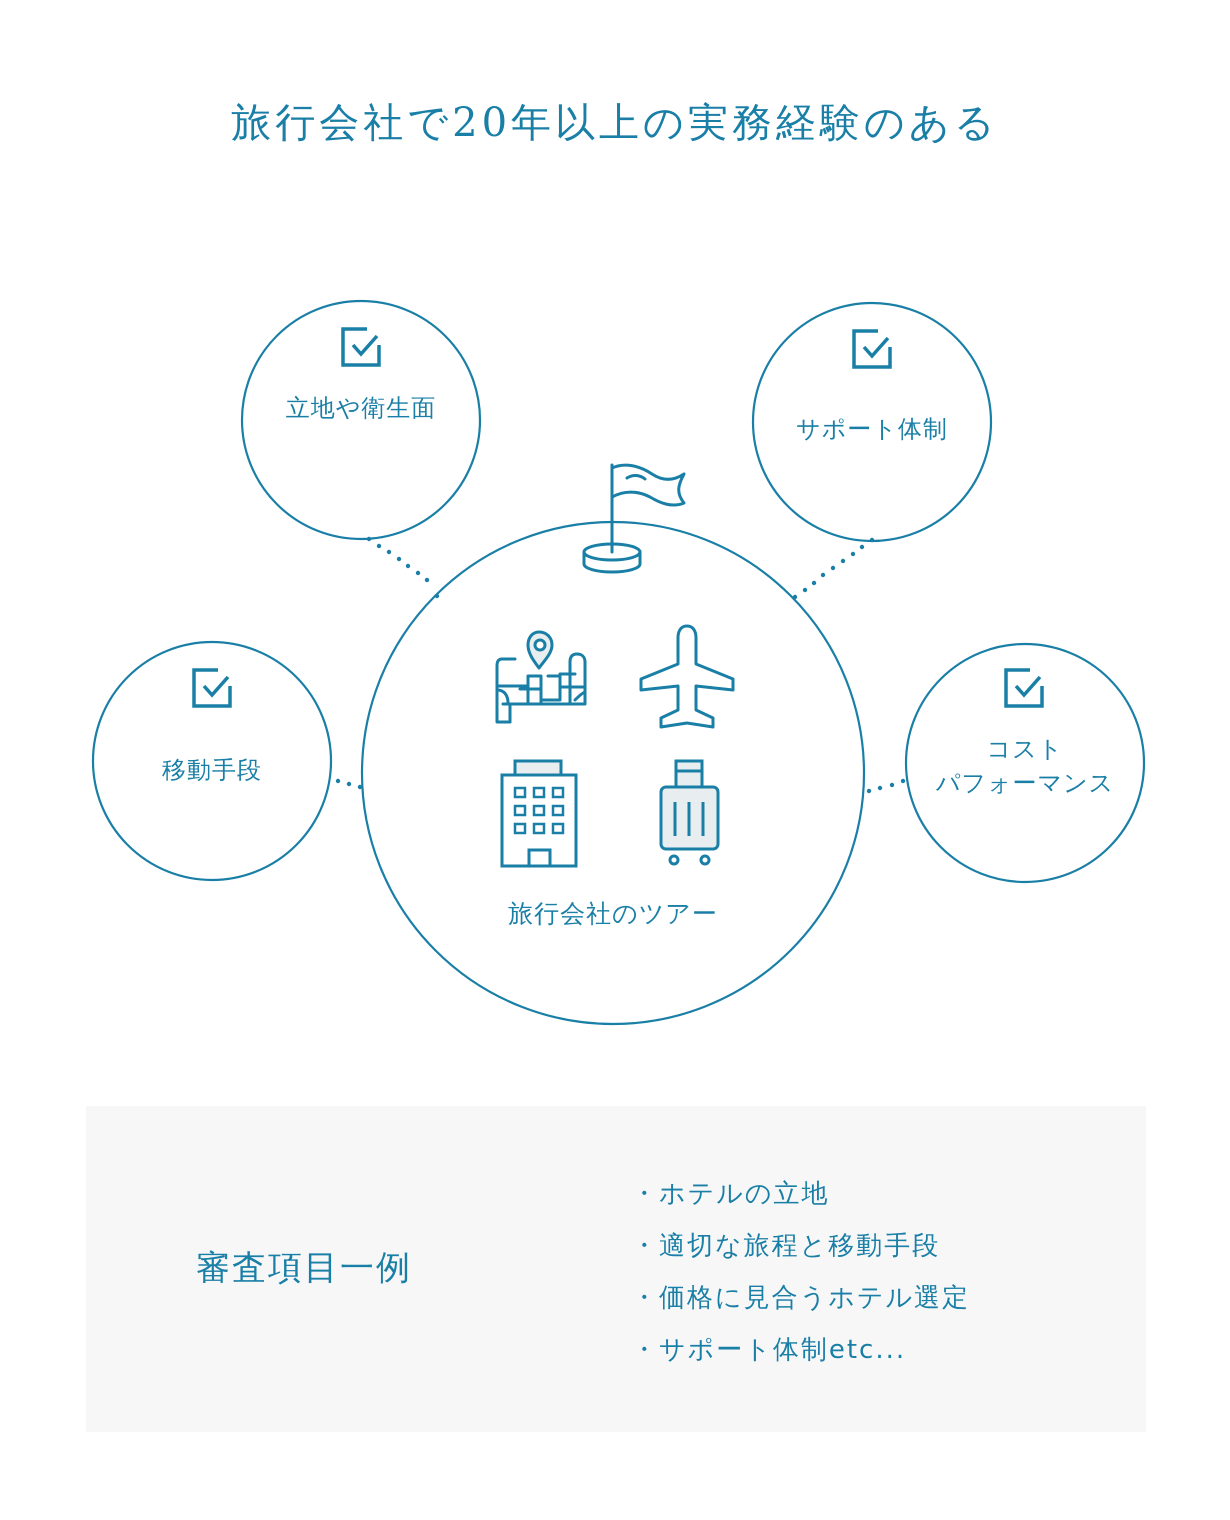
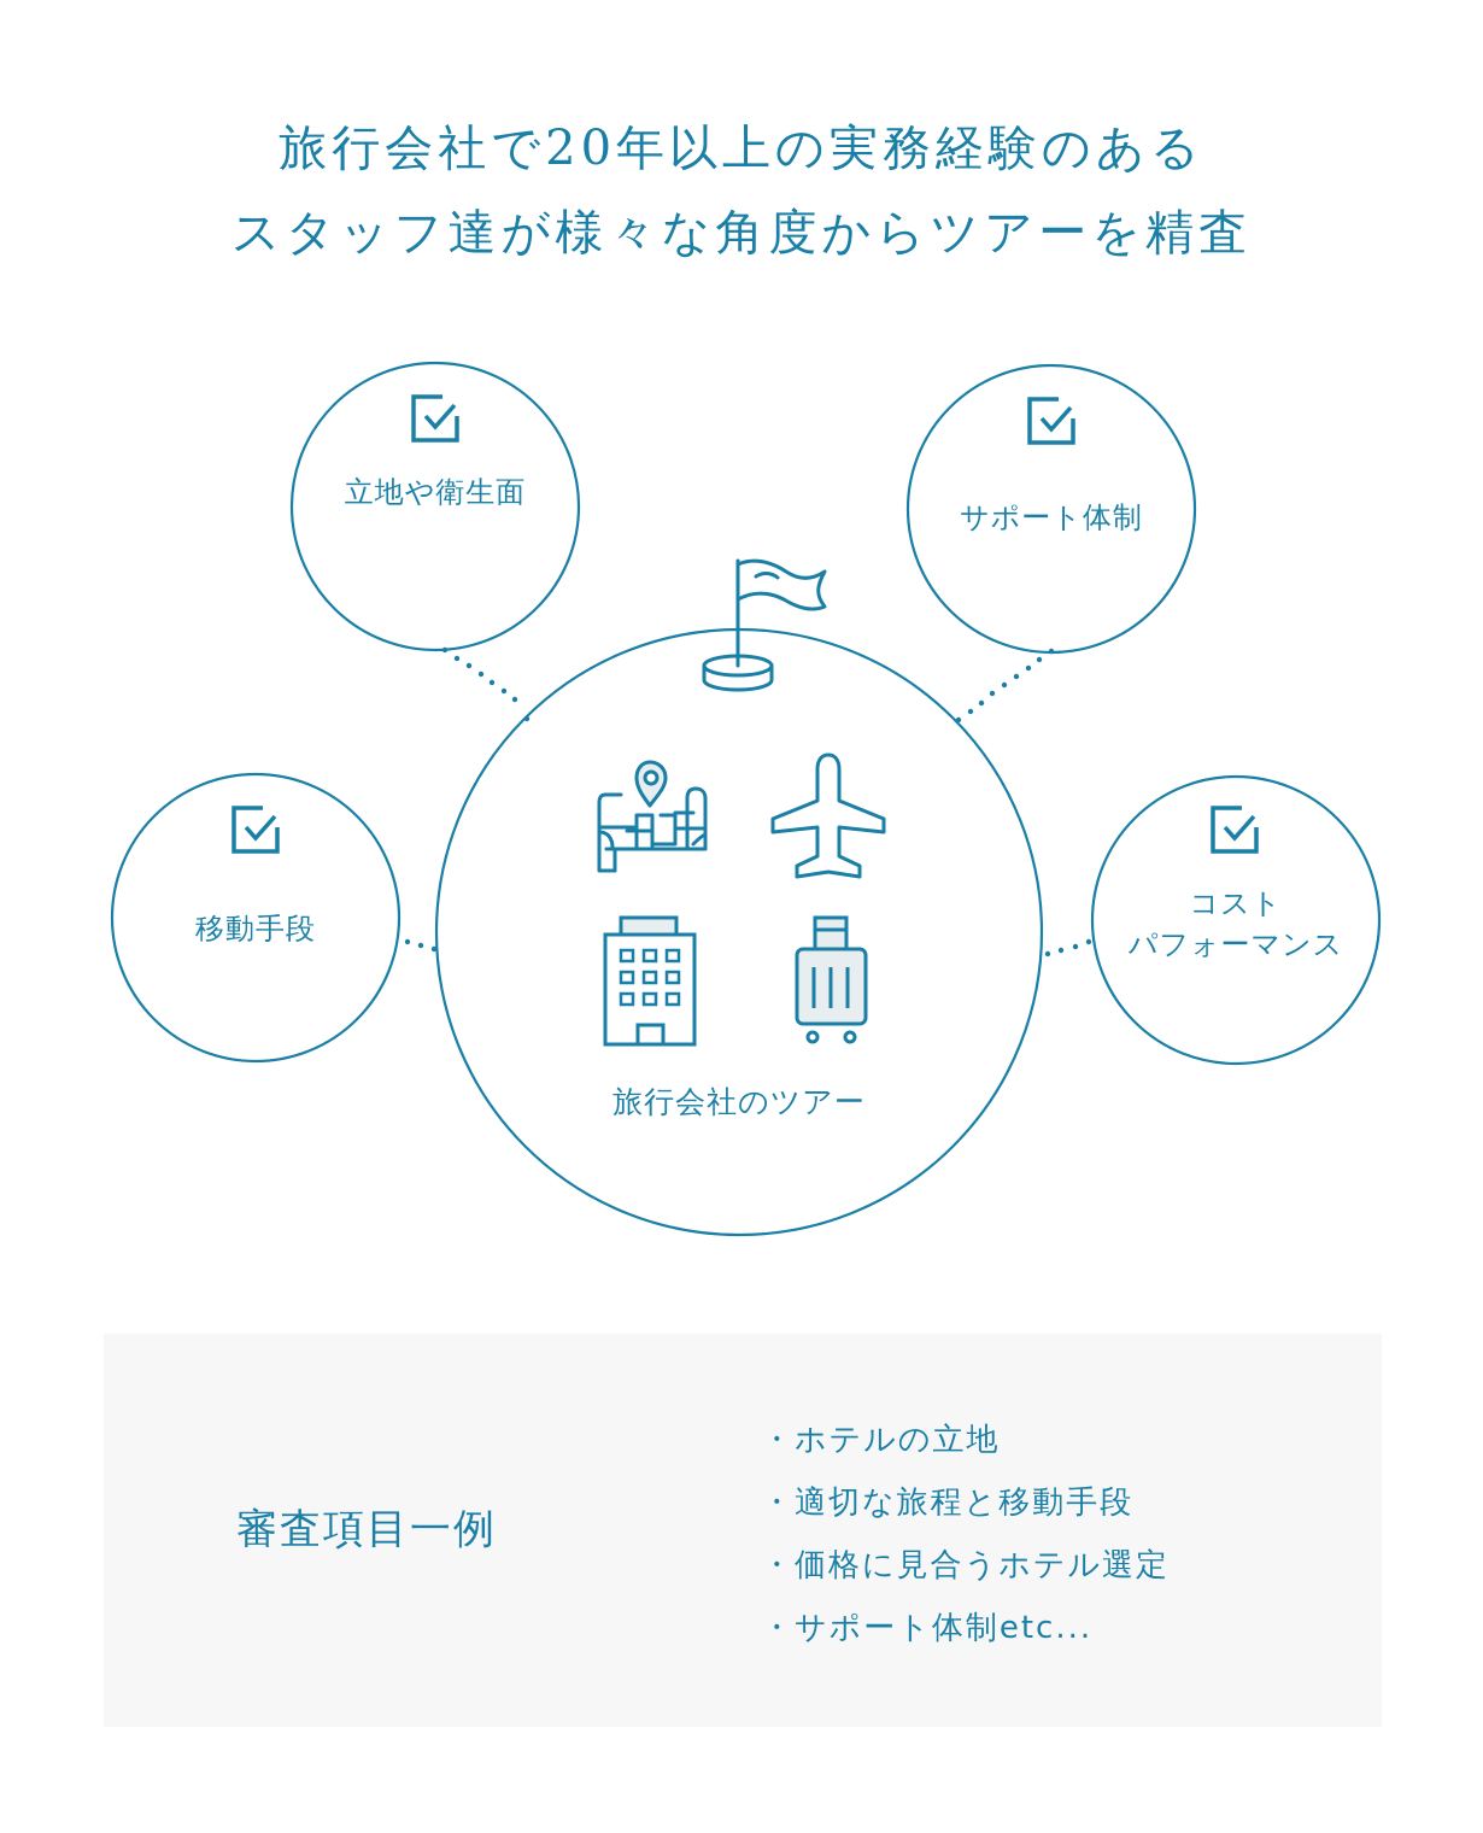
  旅行会社で20年以上の実務経験のある
+ スタッフ達が様々な角度からツアーを精査
  立地や衛生面
  サポート体制
  移動手段
  コスト
  パフォーマンス
  旅行会社のツアー
  審査項目一例
  ・ホテルの立地
  ・適切な旅程と移動手段
  ・価格に見合うホテル選定
  ・サポート体制etc...
